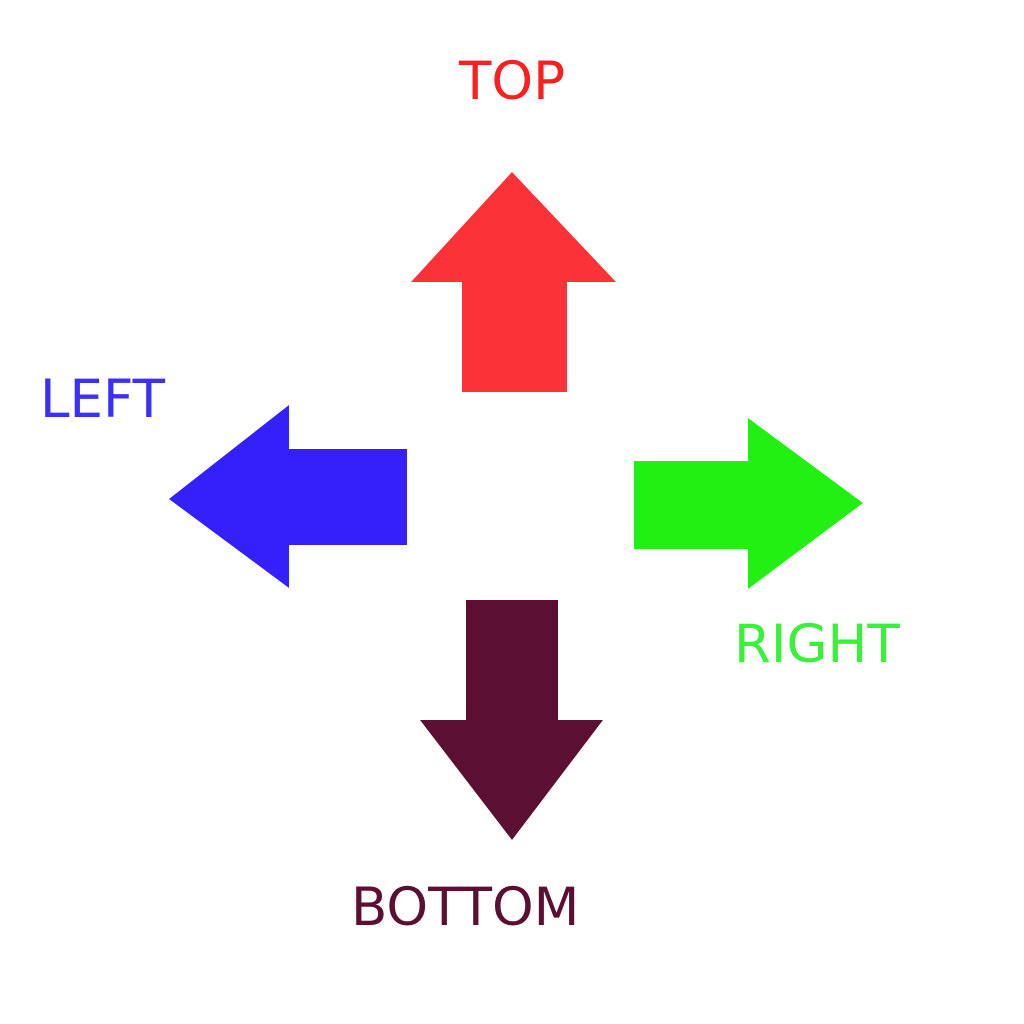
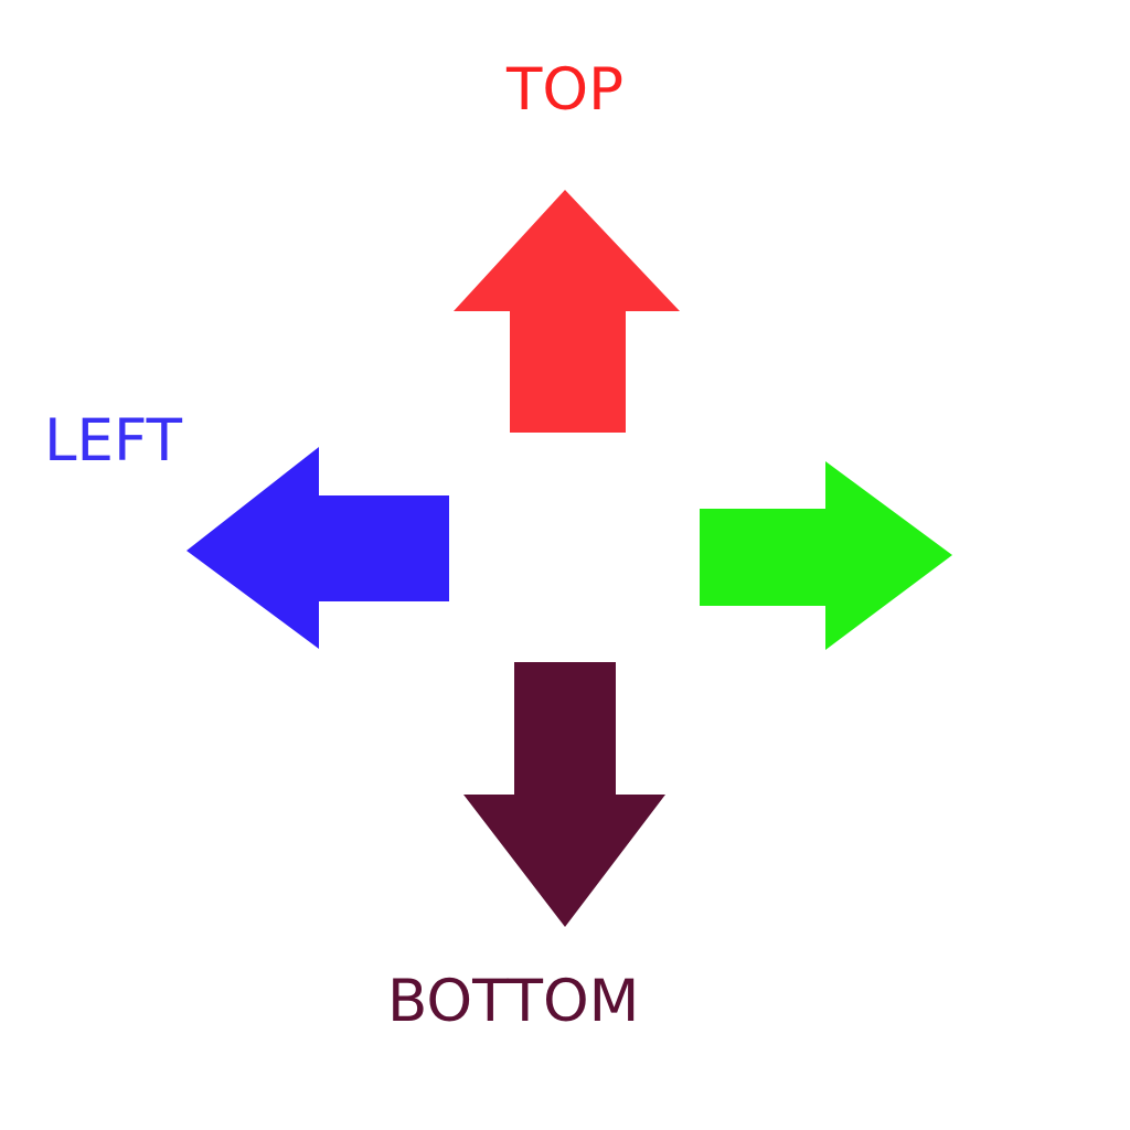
  TOP
  LEFT
- RIGHT
  BOTTOM
